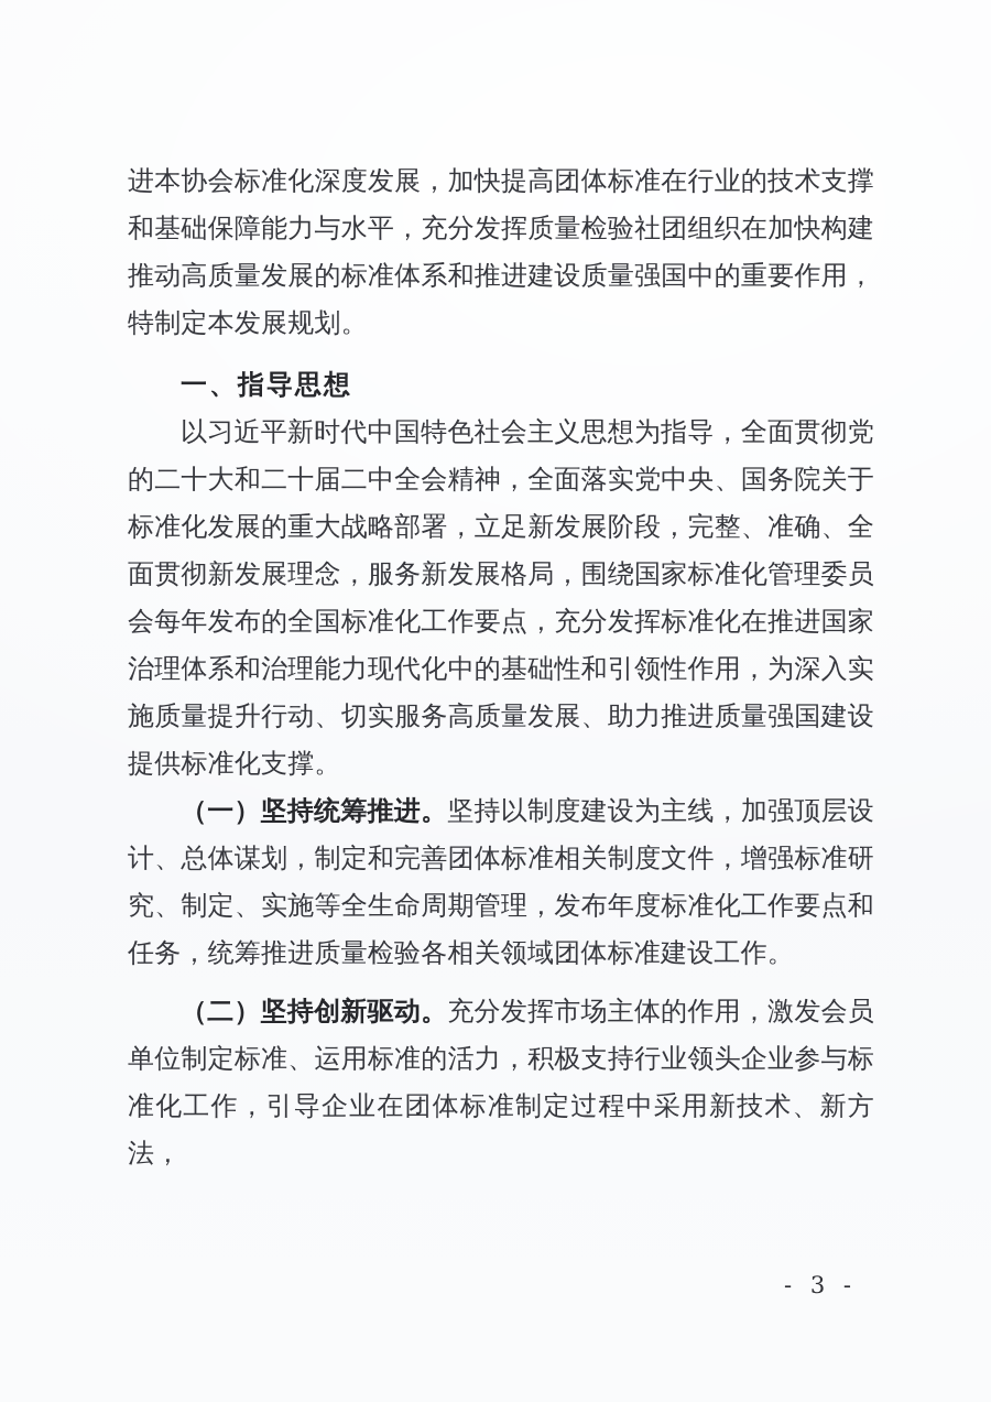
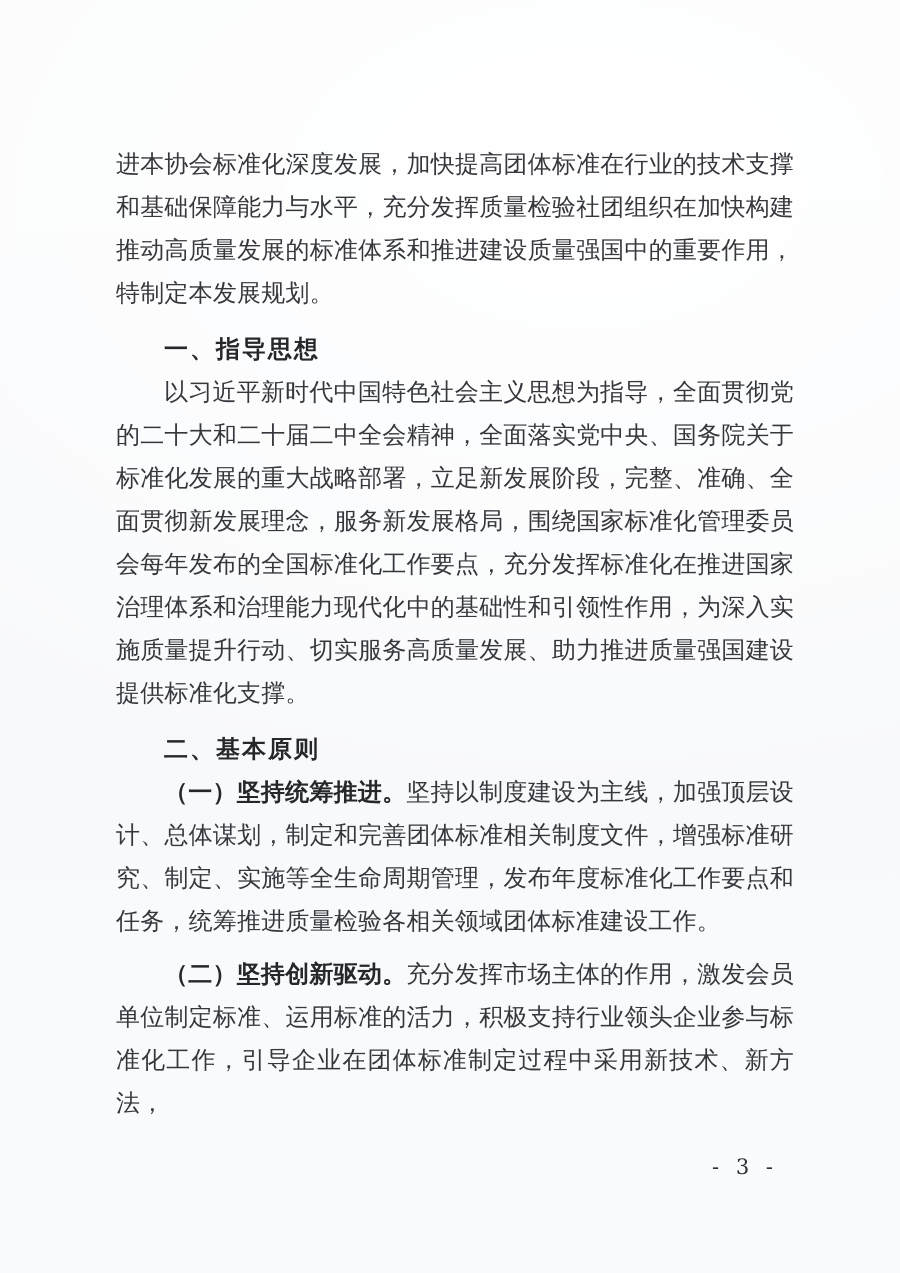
  进本协会标准化深度发展，加快提高团体标准在行业的技术支撑和基础保障能力与水平，充分发挥质量检验社团组织在加快构建推动高质量发展的标准体系和推进建设质量强国中的重要作用，特制定本发展规划。
  一、指导思想
  以习近平新时代中国特色社会主义思想为指导，全面贯彻党的二十大和二十届二中全会精神，全面落实党中央、国务院关于标准化发展的重大战略部署，立足新发展阶段，完整、准确、全面贯彻新发展理念，服务新发展格局，围绕国家标准化管理委员会每年发布的全国标准化工作要点，充分发挥标准化在推进国家治理体系和治理能力现代化中的基础性和引领性作用，为深入实施质量提升行动、切实服务高质量发展、助力推进质量强国建设提供标准化支撑。
+ 二、基本原则
  （一）坚持统筹推进。坚持以制度建设为主线，加强顶层设计、总体谋划，制定和完善团体标准相关制度文件，增强标准研究、制定、实施等全生命周期管理，发布年度标准化工作要点和任务，统筹推进质量检验各相关领域团体标准建设工作。
  （二）坚持创新驱动。充分发挥市场主体的作用，激发会员单位制定标准、运用标准的活力，积极支持行业领头企业参与标准化工作，引导企业在团体标准制定过程中采用新技术、新方法，
  - 3 -
